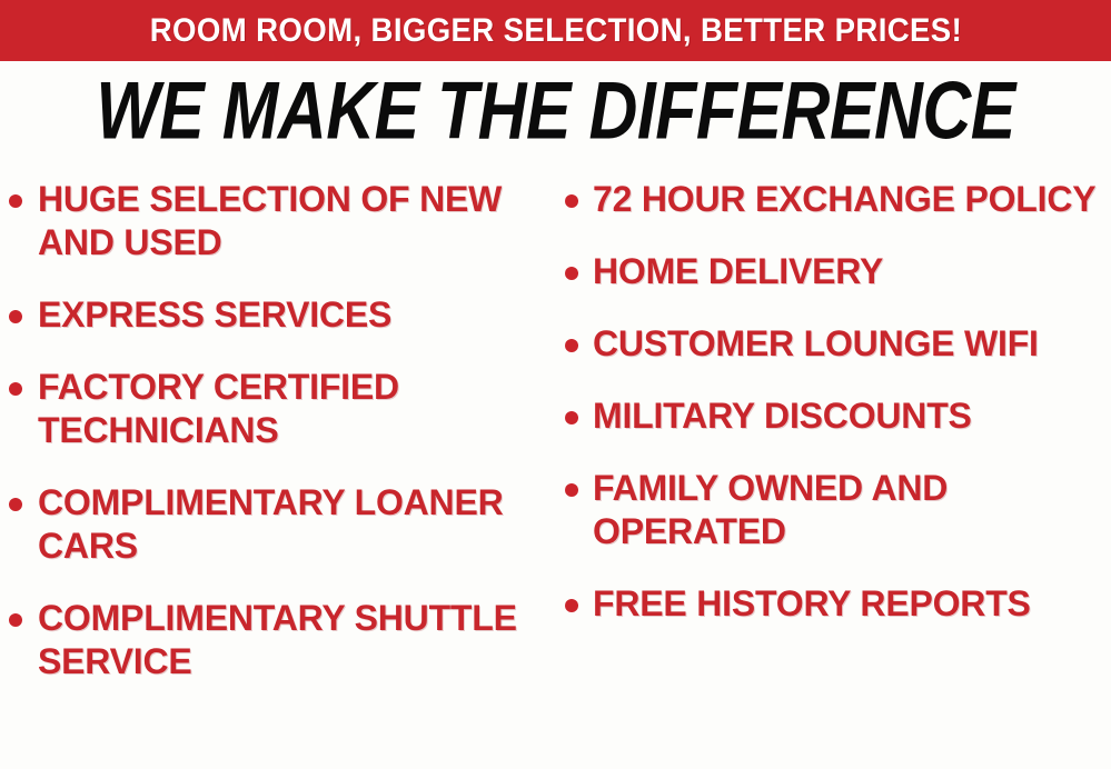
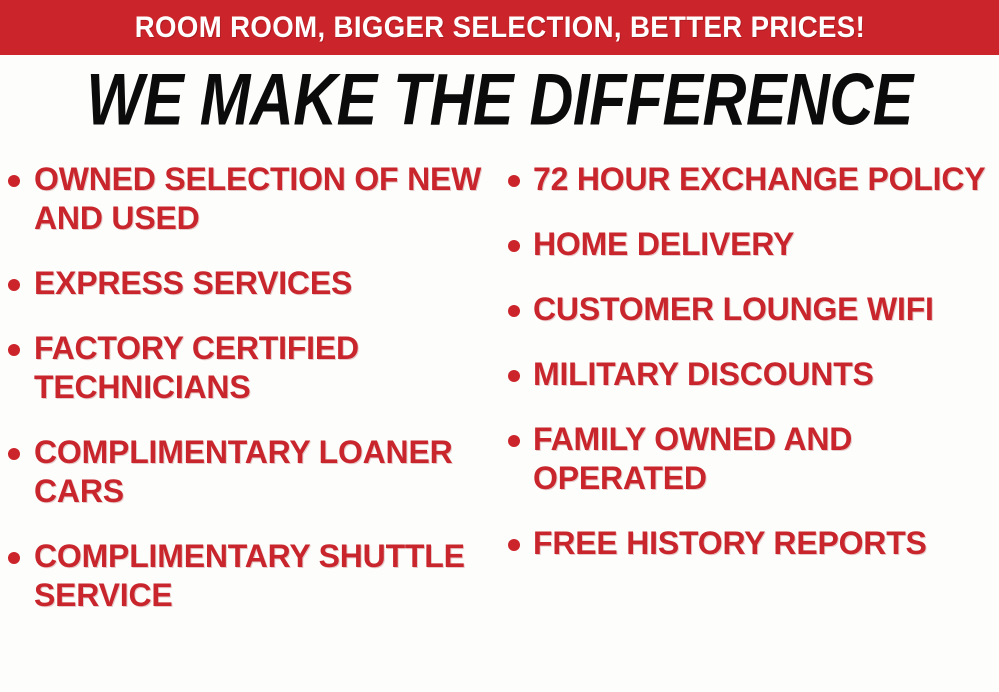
  ROOM ROOM, BIGGER SELECTION, BETTER PRICES!
  WE MAKE THE DIFFERENCE
- HUGE SELECTION OF NEW AND USED
+ OWNED SELECTION OF NEW AND USED
  EXPRESS SERVICES
  FACTORY CERTIFIED TECHNICIANS
  COMPLIMENTARY LOANER CARS
  COMPLIMENTARY SHUTTLE SERVICE
  72 HOUR EXCHANGE POLICY
  HOME DELIVERY
  CUSTOMER LOUNGE WIFI
  MILITARY DISCOUNTS
  FAMILY OWNED AND OPERATED
  FREE HISTORY REPORTS
